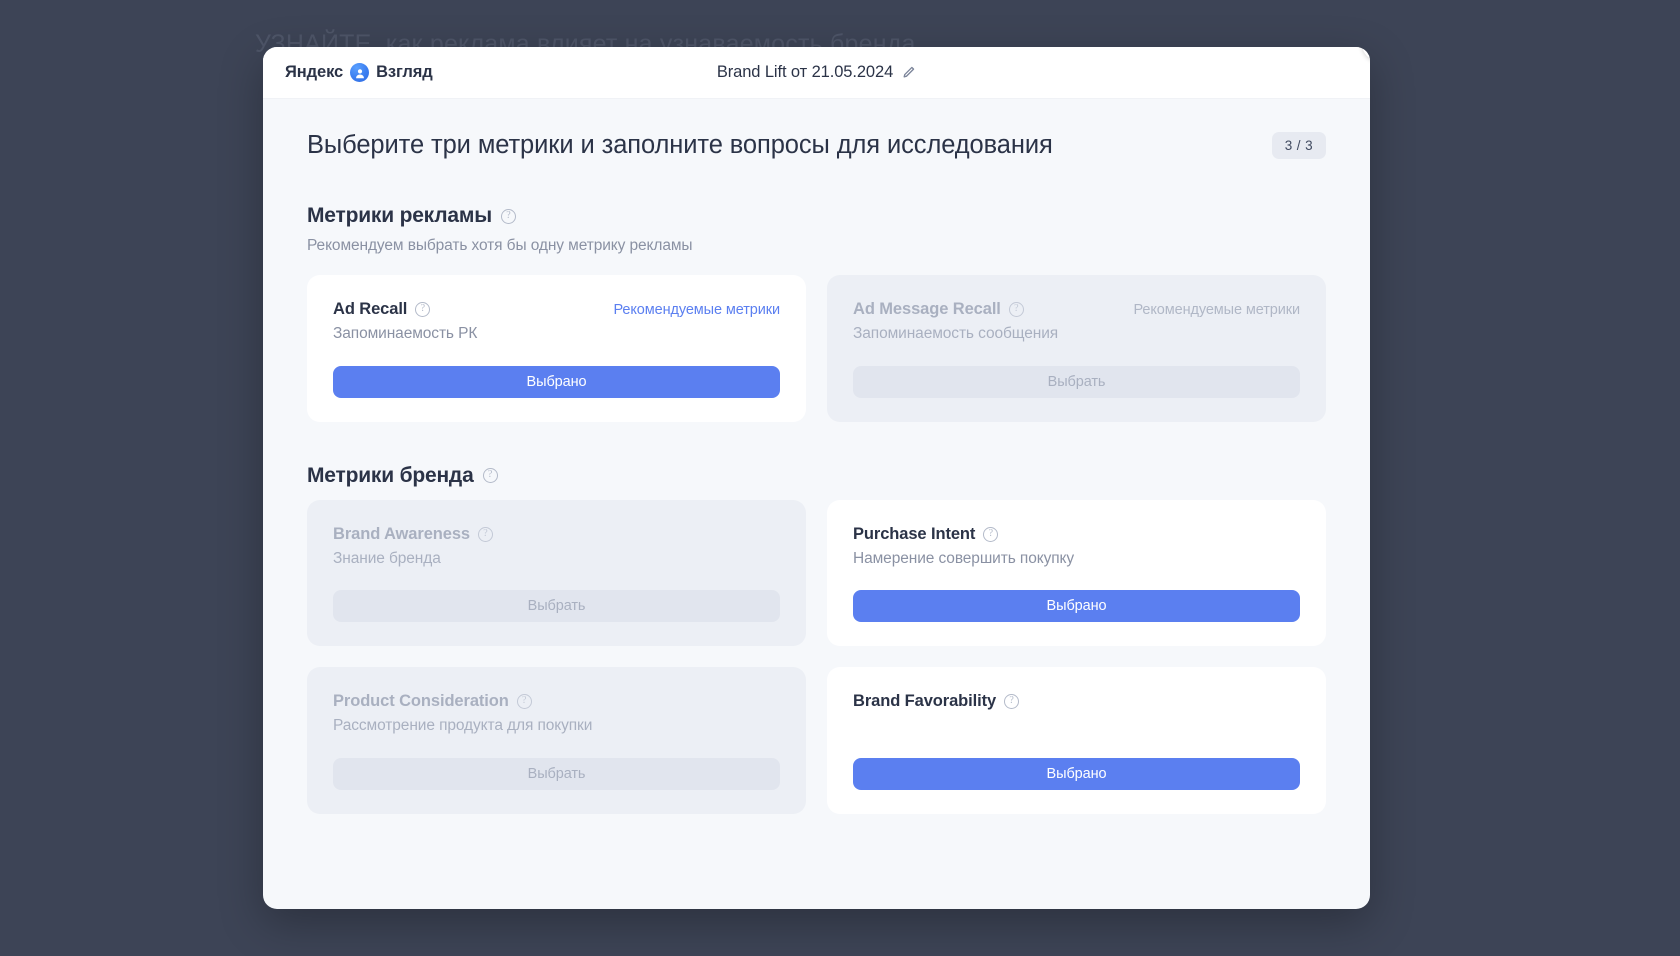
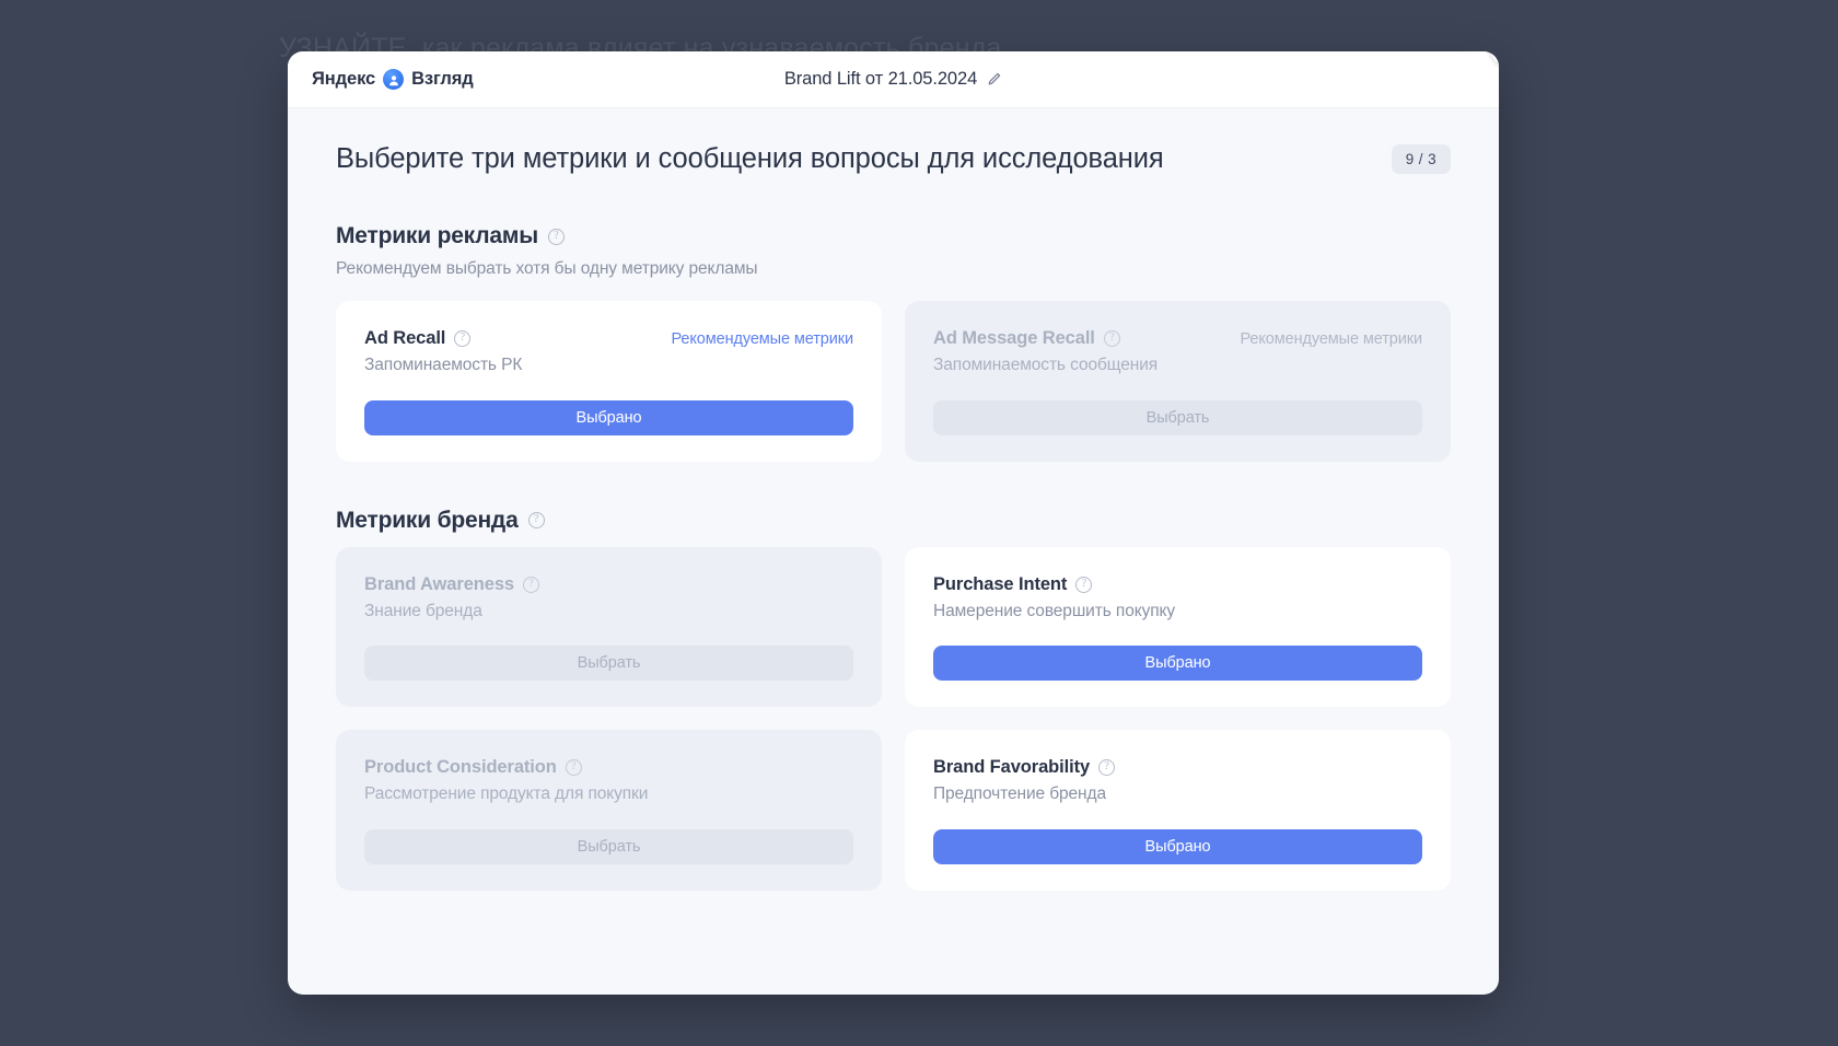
  УЗНАЙТЕ, как реклама влияет на узнаваемость бренда
  Яндекс
  Взгляд
  Brand Lift от 21.05.2024
- Выберите три метрики и заполните вопросы для исследования
+ Выберите три метрики и сообщения вопросы для исследования
- 3 / 3
+ 9 / 3
  Метрики рекламы
  ?
  Рекомендуем выбрать хотя бы одну метрику рекламы
  Ad Recall
  ?
  Запоминаемость РК
  Рекомендуемые метрики
  Выбрано
  Ad Message Recall
  ?
  Запоминаемость сообщения
  Рекомендуемые метрики
  Выбрать
  Метрики бренда
  ?
  Brand Awareness
  ?
  Знание бренда
  Выбрать
  Purchase Intent
  ?
  Намерение совершить покупку
  Выбрано
  Product Consideration
  ?
  Рассмотрение продукта для покупки
  Выбрать
  Brand Favorability
  ?
+ Предпочтение бренда
  Выбрано
